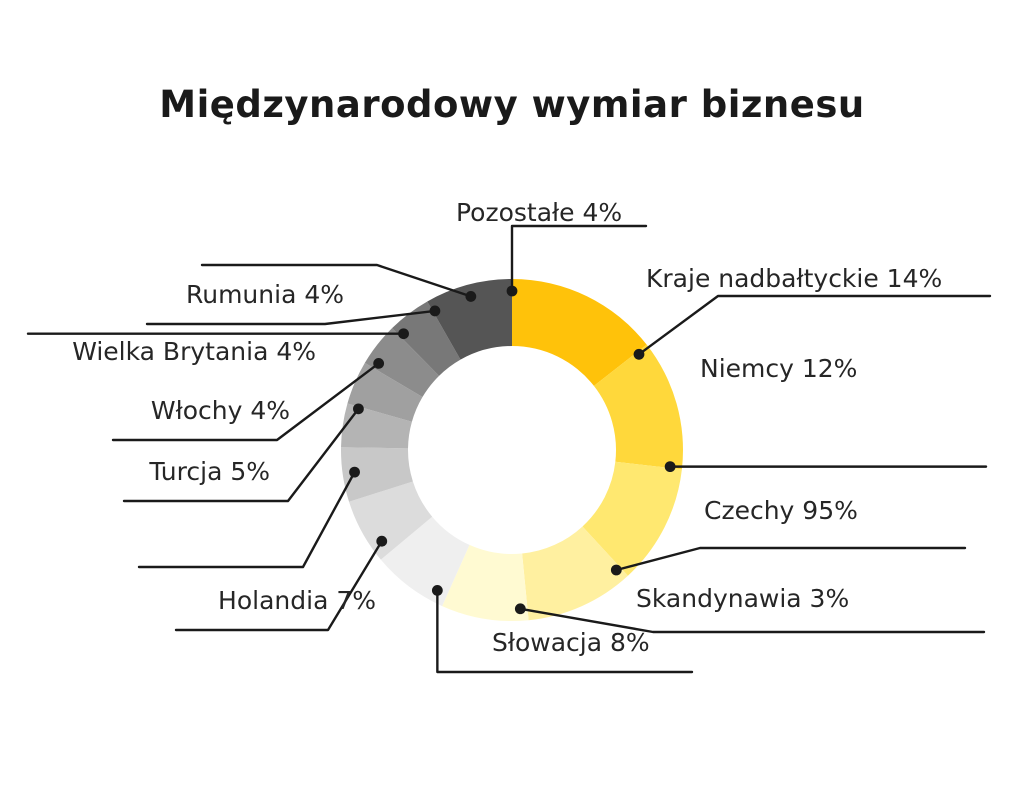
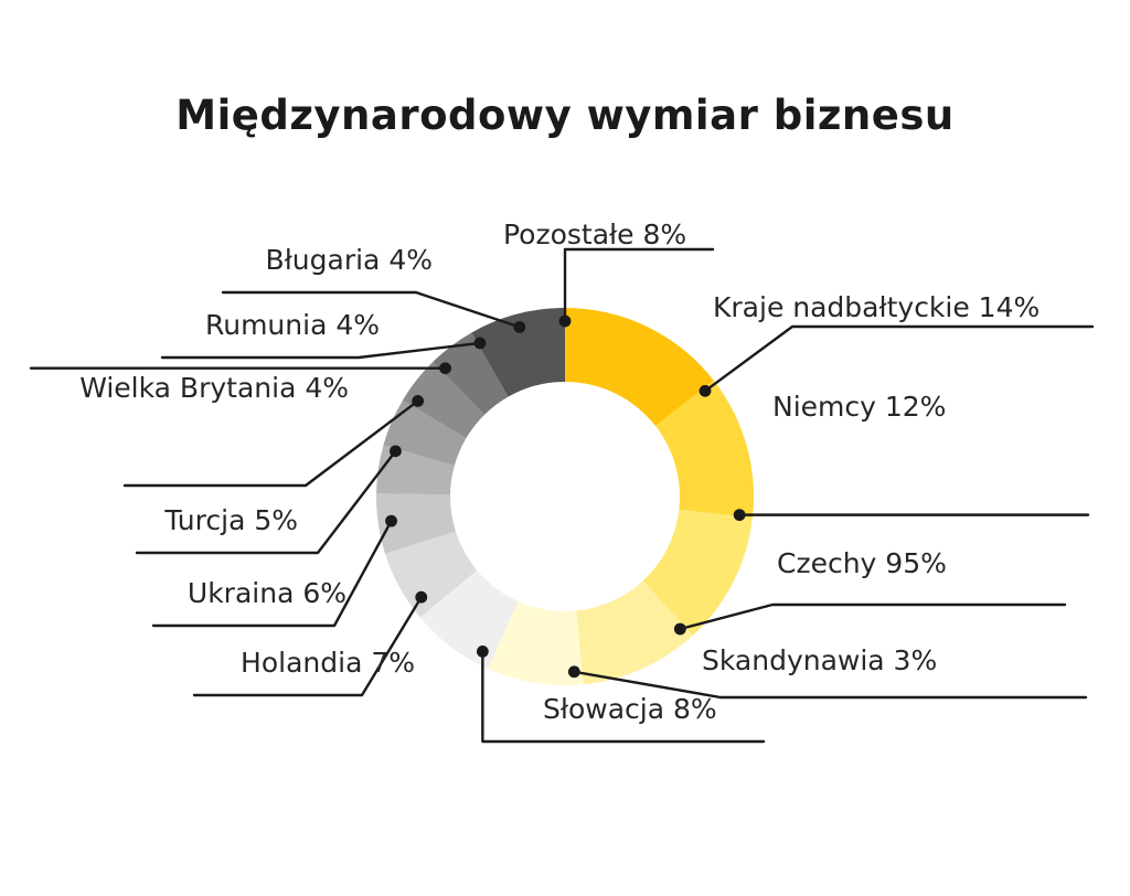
  Międzynarodowy wymiar biznesu
  Kraje nadbałtyckie 14%
  Niemcy 12%
  Czechy 95%
  Skandynawia 3%
  Słowacja 8%
  Holandia 7%
+ Ukraina 6%
  Turcja 5%
- Włochy 4%
  Wielka Brytania 4%
  Rumunia 4%
+ Bługaria 4%
- Pozostałe 4%
+ Pozostałe 8%
